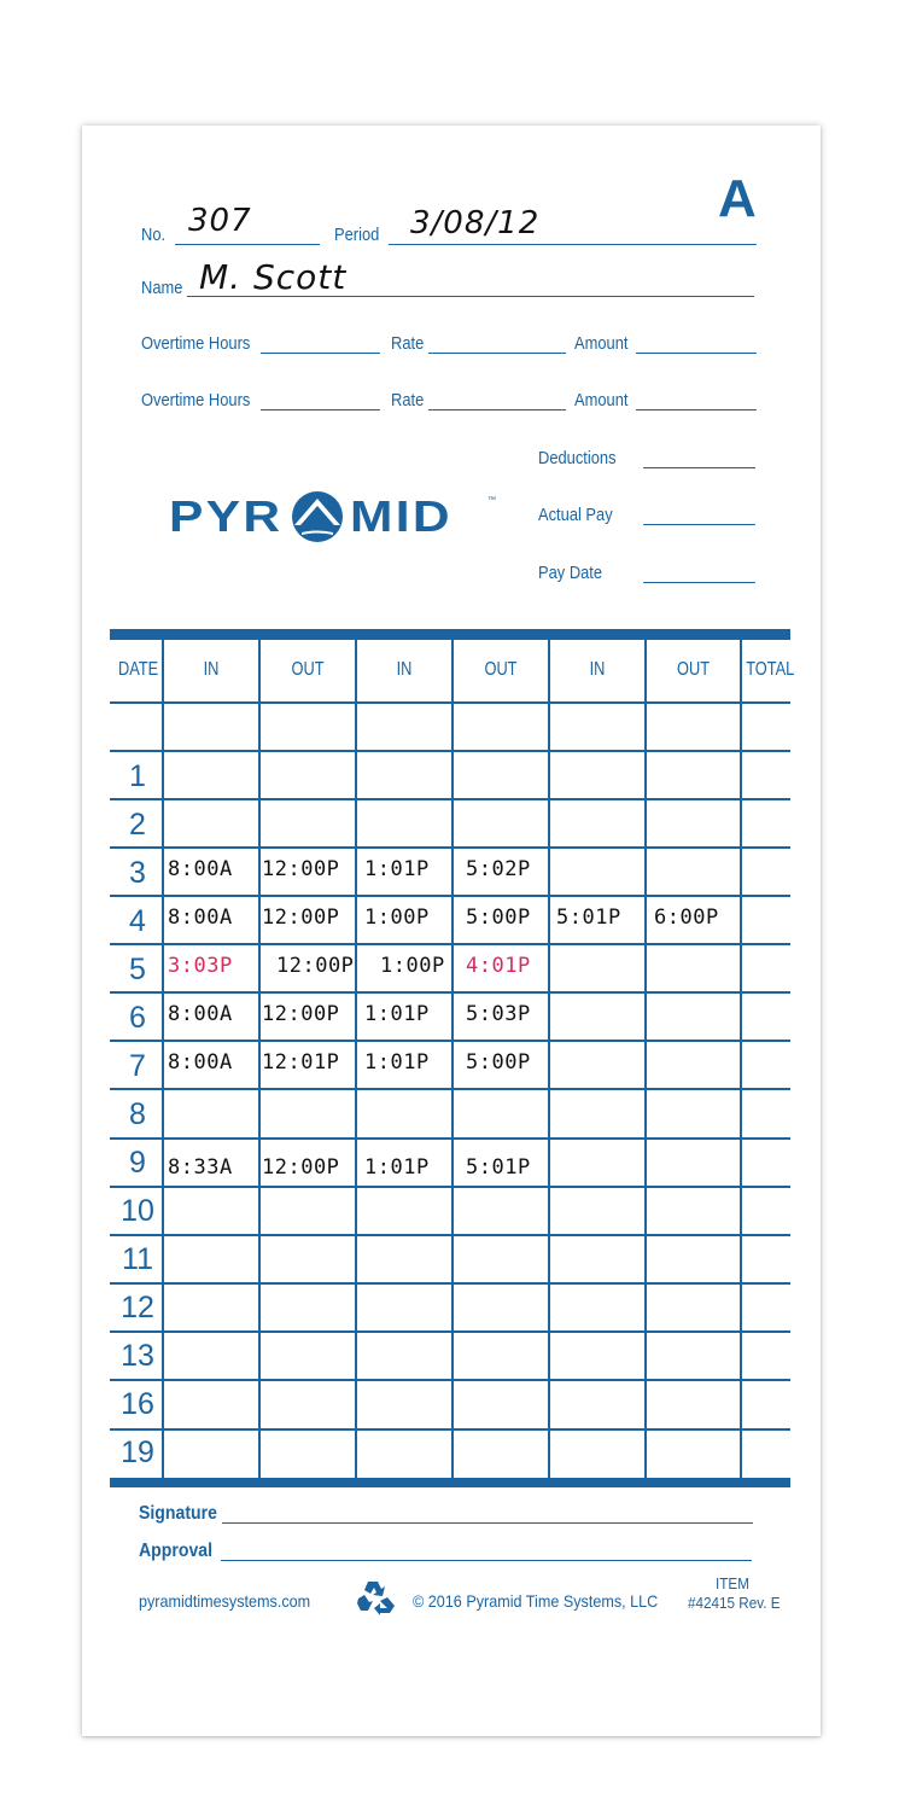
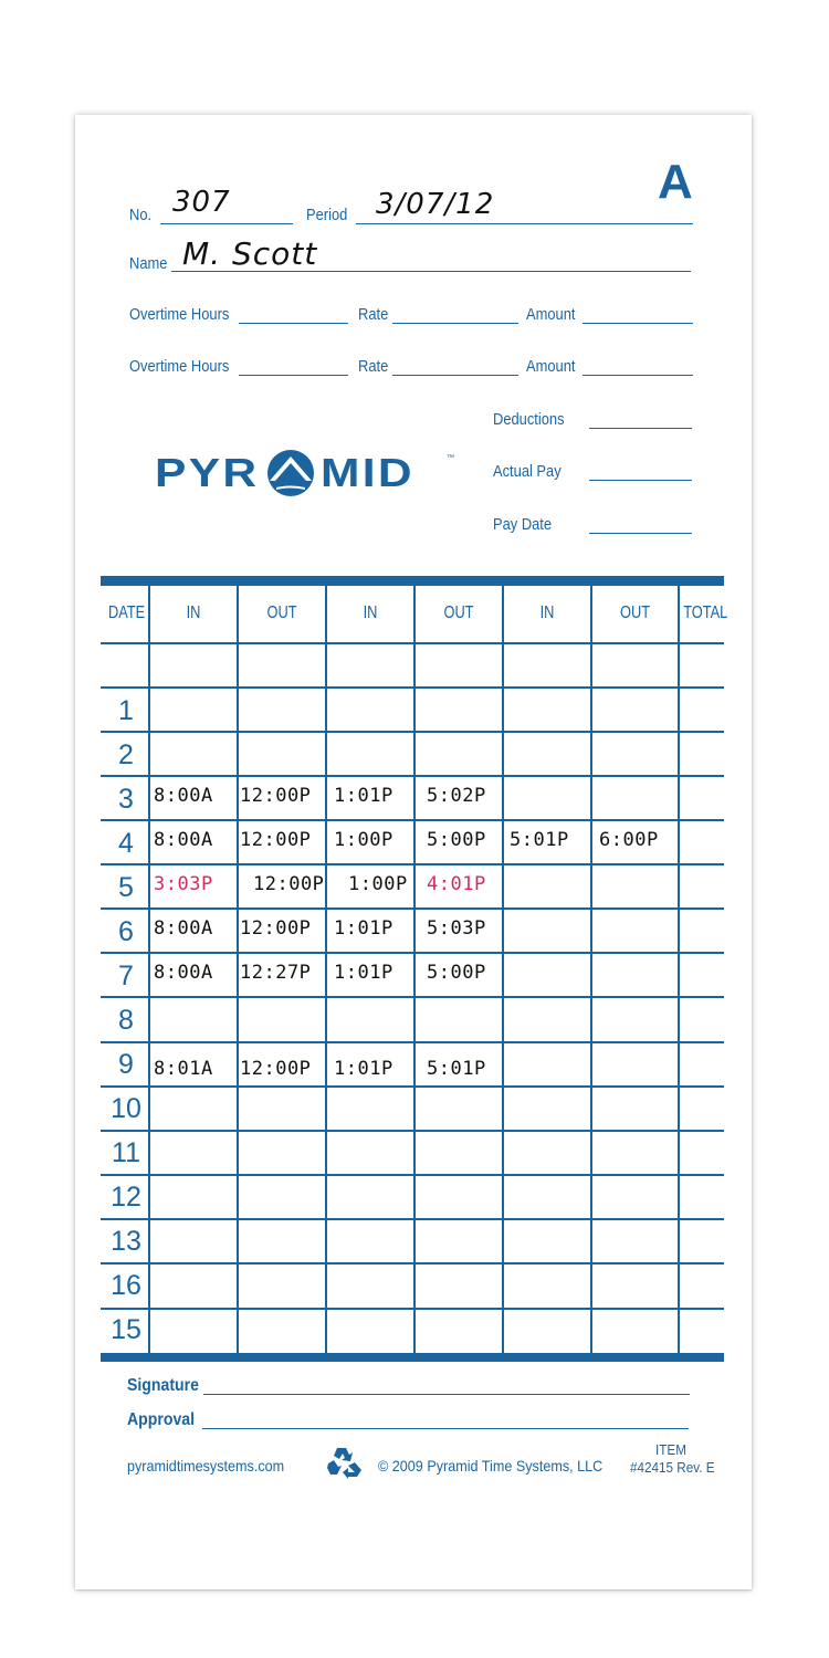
  A
  No.
  307
  Period
- 3/08/12
+ 3/07/12
  Name
  M. Scott
  Overtime Hours
  Rate
  Amount
  Overtime Hours
  Rate
  Amount
  Deductions
  Actual Pay
  Pay Date
  PYR
  MID
  DATE
  IN
  OUT
  IN
  OUT
  IN
  OUT
  TOTAL
  1
  2
  3
  4
  5
  6
  7
  8
  9
  10
  11
  12
  13
  16
- 19
+ 15
  8:00A
  12:00P
  1:01P
  5:02P
  8:00A
  12:00P
  1:00P
  5:00P
  5:01P
  6:00P
  3:03P
  12:00P
  1:00P
  4:01P
  8:00A
  12:00P
  1:01P
  5:03P
  8:00A
- 12:01P
+ 12:27P
  1:01P
  5:00P
- 8:33A
+ 8:01A
  12:00P
  1:01P
  5:01P
  Signature
  Approval
  pyramidtimesystems.com
- © 2016 Pyramid Time Systems, LLC
+ © 2009 Pyramid Time Systems, LLC
  ITEM
  #42415 Rev. E
